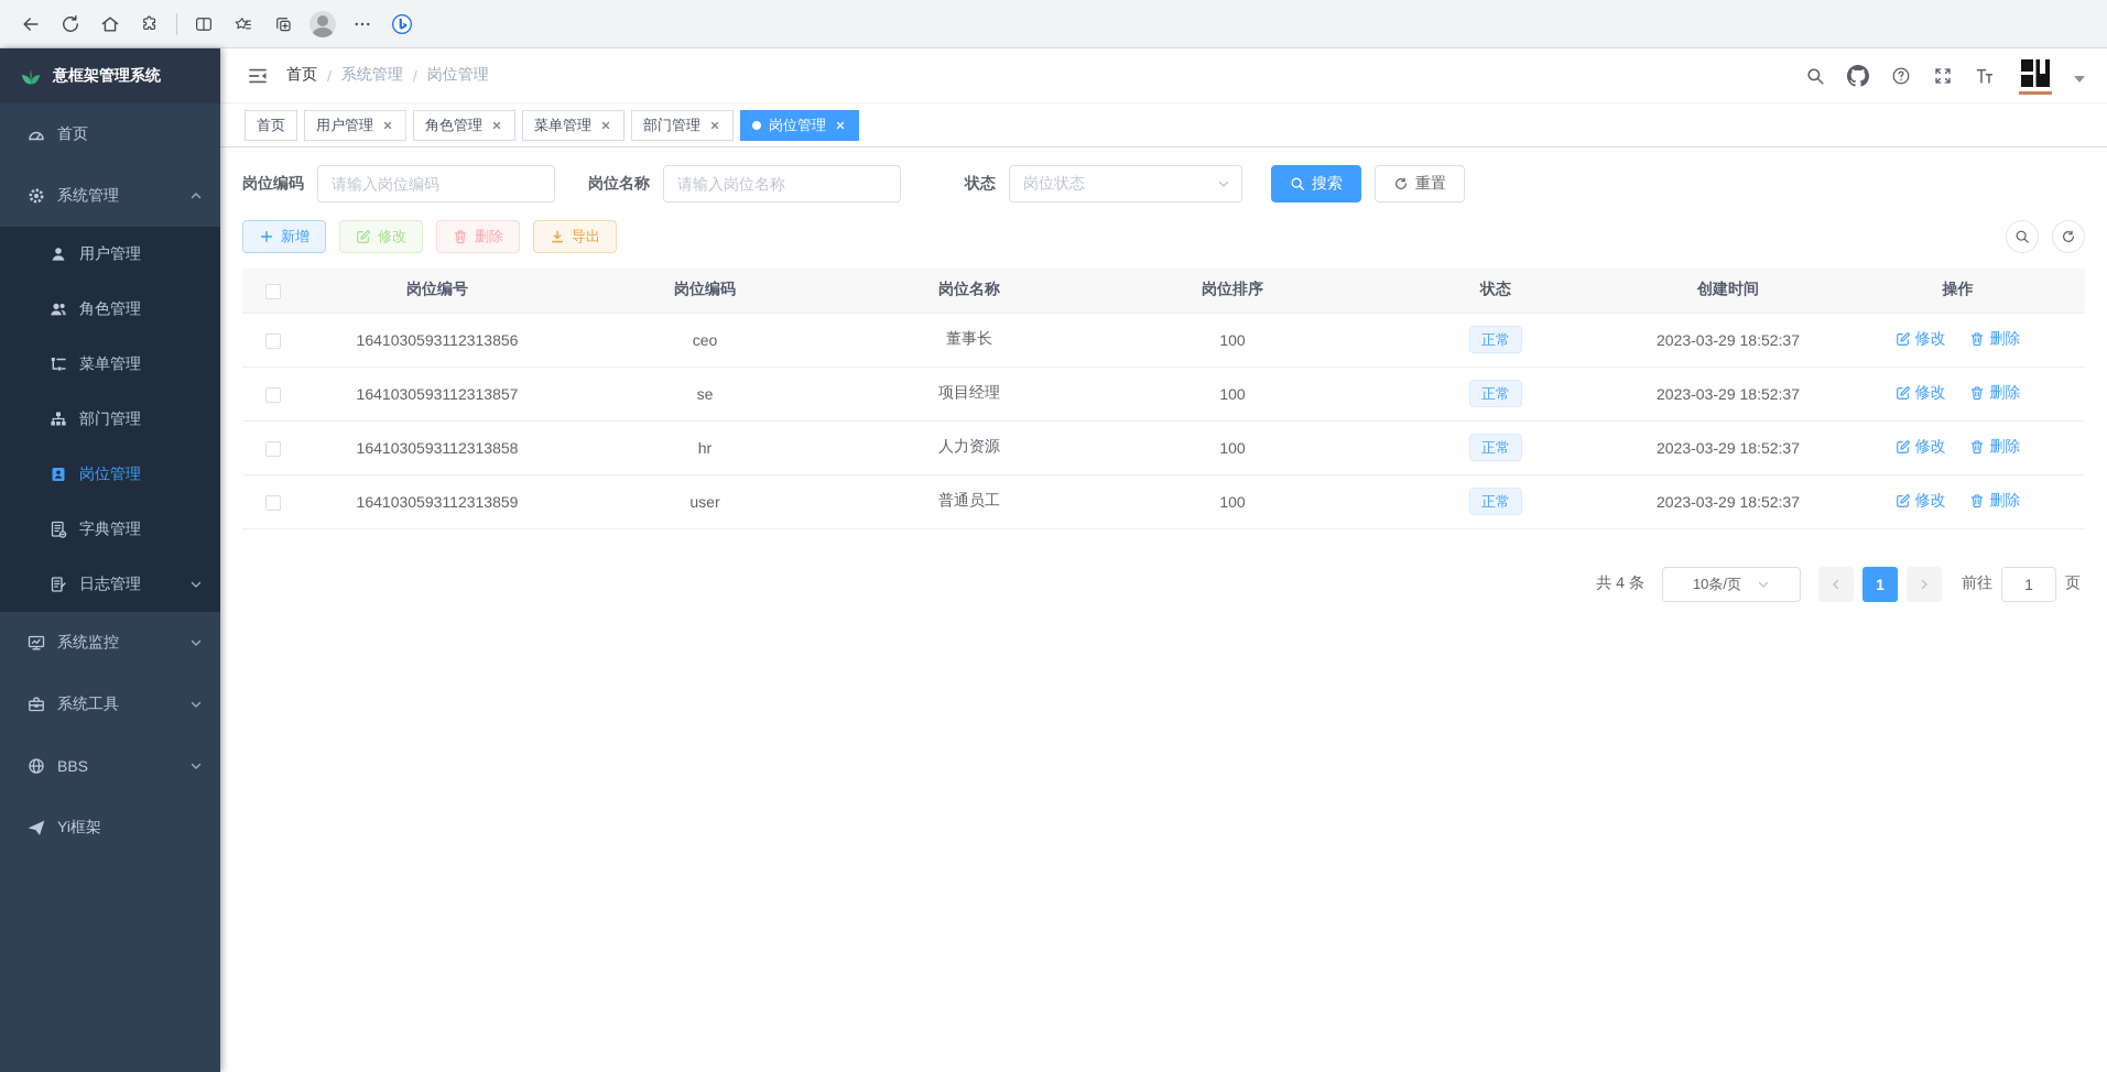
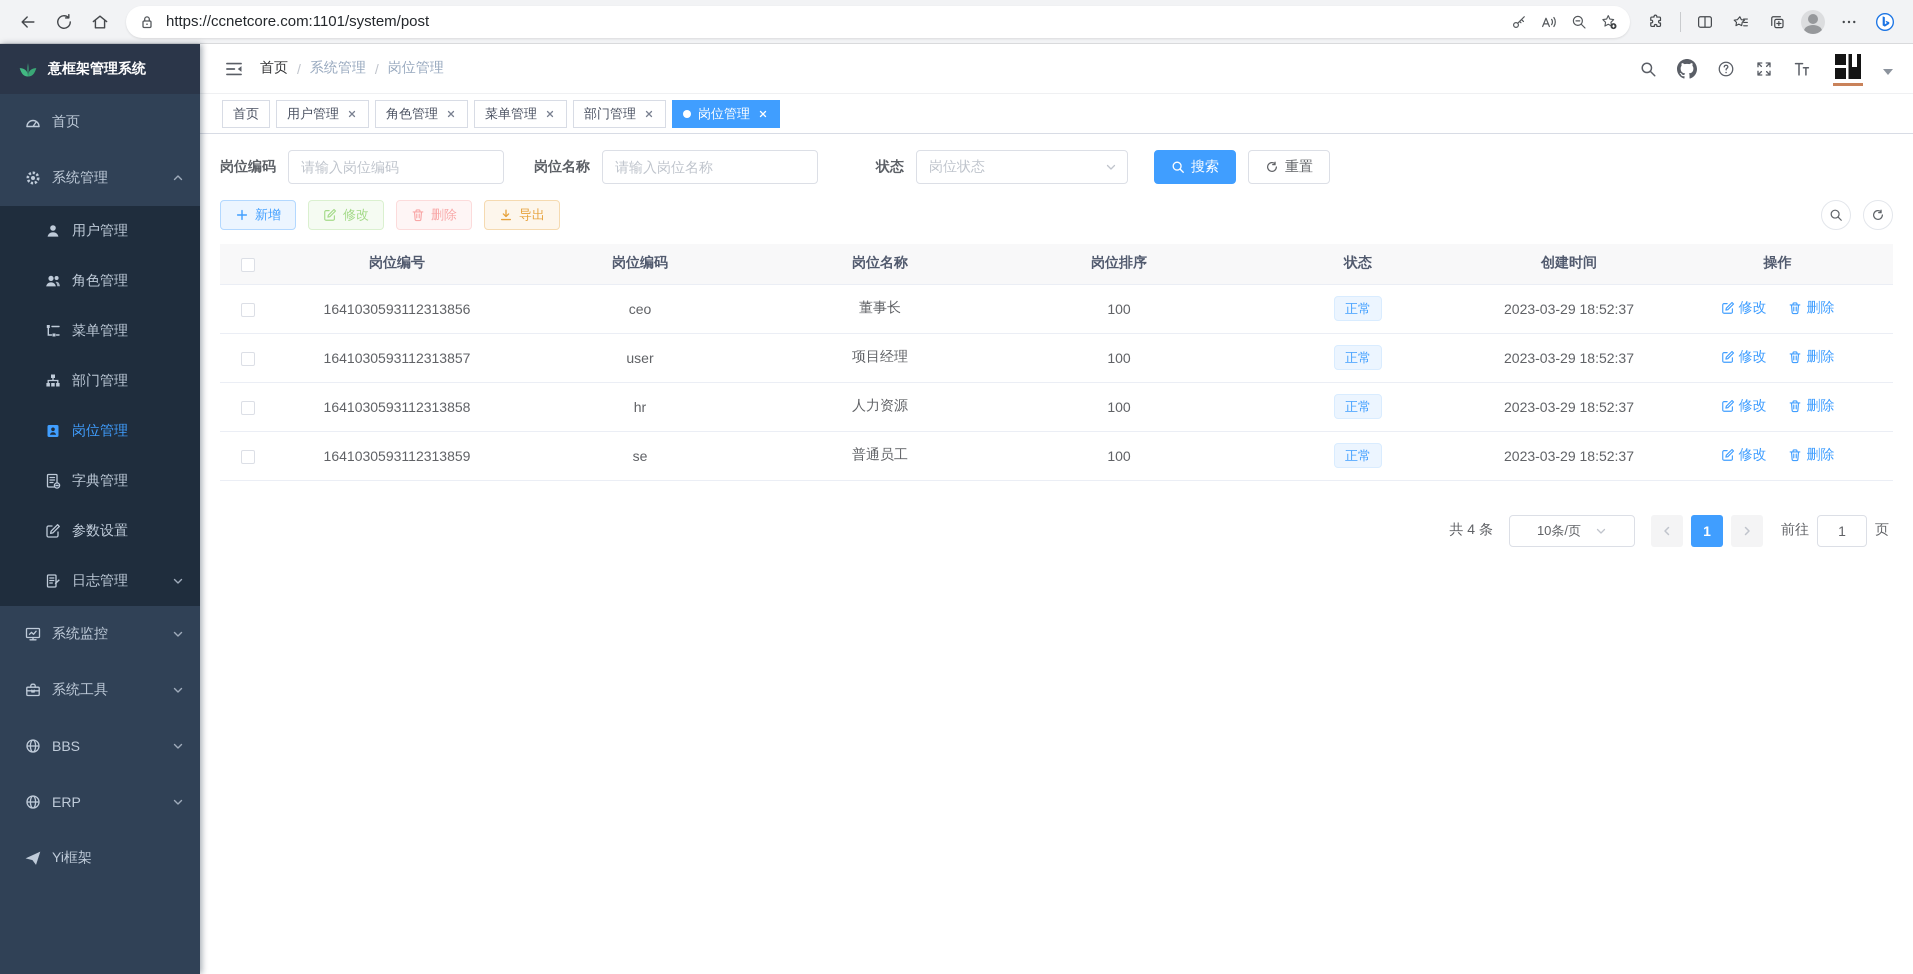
+ https://ccnetcore.com:1101/system/post
  意框架管理系统
  首页
  系统管理
  用户管理
  角色管理
  菜单管理
  部门管理
  岗位管理
  字典管理
+ 参数设置
  日志管理
  系统监控
  系统工具
  BBS
+ ERP
  Yi框架
  首页
  /
  系统管理
  /
  岗位管理
  首页
  用户管理
  角色管理
  菜单管理
  部门管理
  岗位管理
  岗位编码
  请输入岗位编码
  岗位名称
  请输入岗位名称
  状态
  岗位状态
  搜索
  重置
  新增
  修改
  删除
  导出
  	岗位编号	岗位编码	岗位名称	岗位排序	状态	创建时间	操作
  	1641030593112313856	ceo	董事长	100	正常	2023-03-29 18:52:37	修改 删除
- 	1641030593112313857	se	项目经理	100	正常	2023-03-29 18:52:37	修改 删除
+ 	1641030593112313857	user	项目经理	100	正常	2023-03-29 18:52:37	修改 删除
  	1641030593112313858	hr	人力资源	100	正常	2023-03-29 18:52:37	修改 删除
- 	1641030593112313859	user	普通员工	100	正常	2023-03-29 18:52:37	修改 删除
+ 	1641030593112313859	se	普通员工	100	正常	2023-03-29 18:52:37	修改 删除
  共 4 条
  10条/页
  1
  前往
  1
  页
